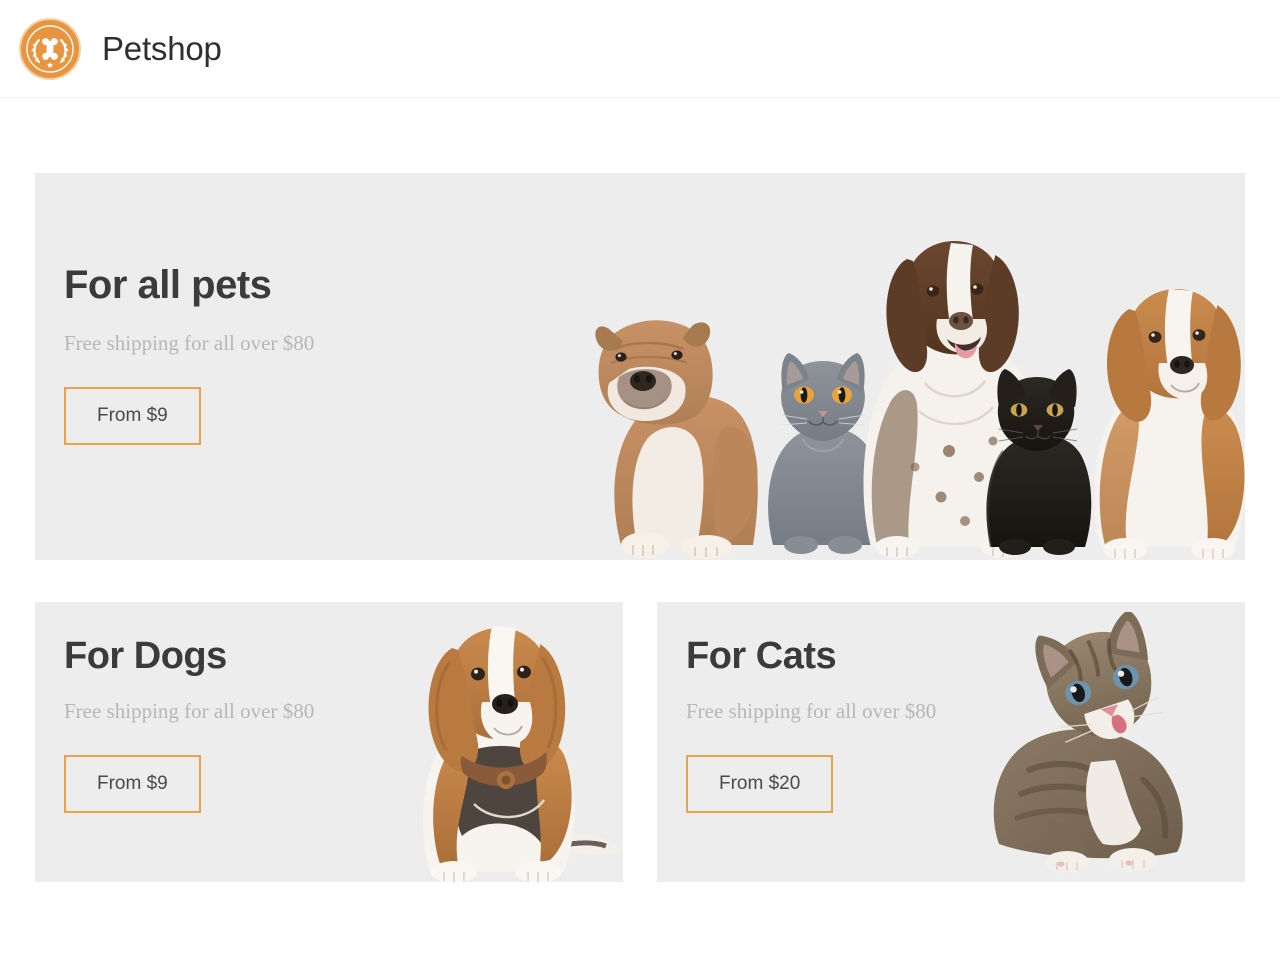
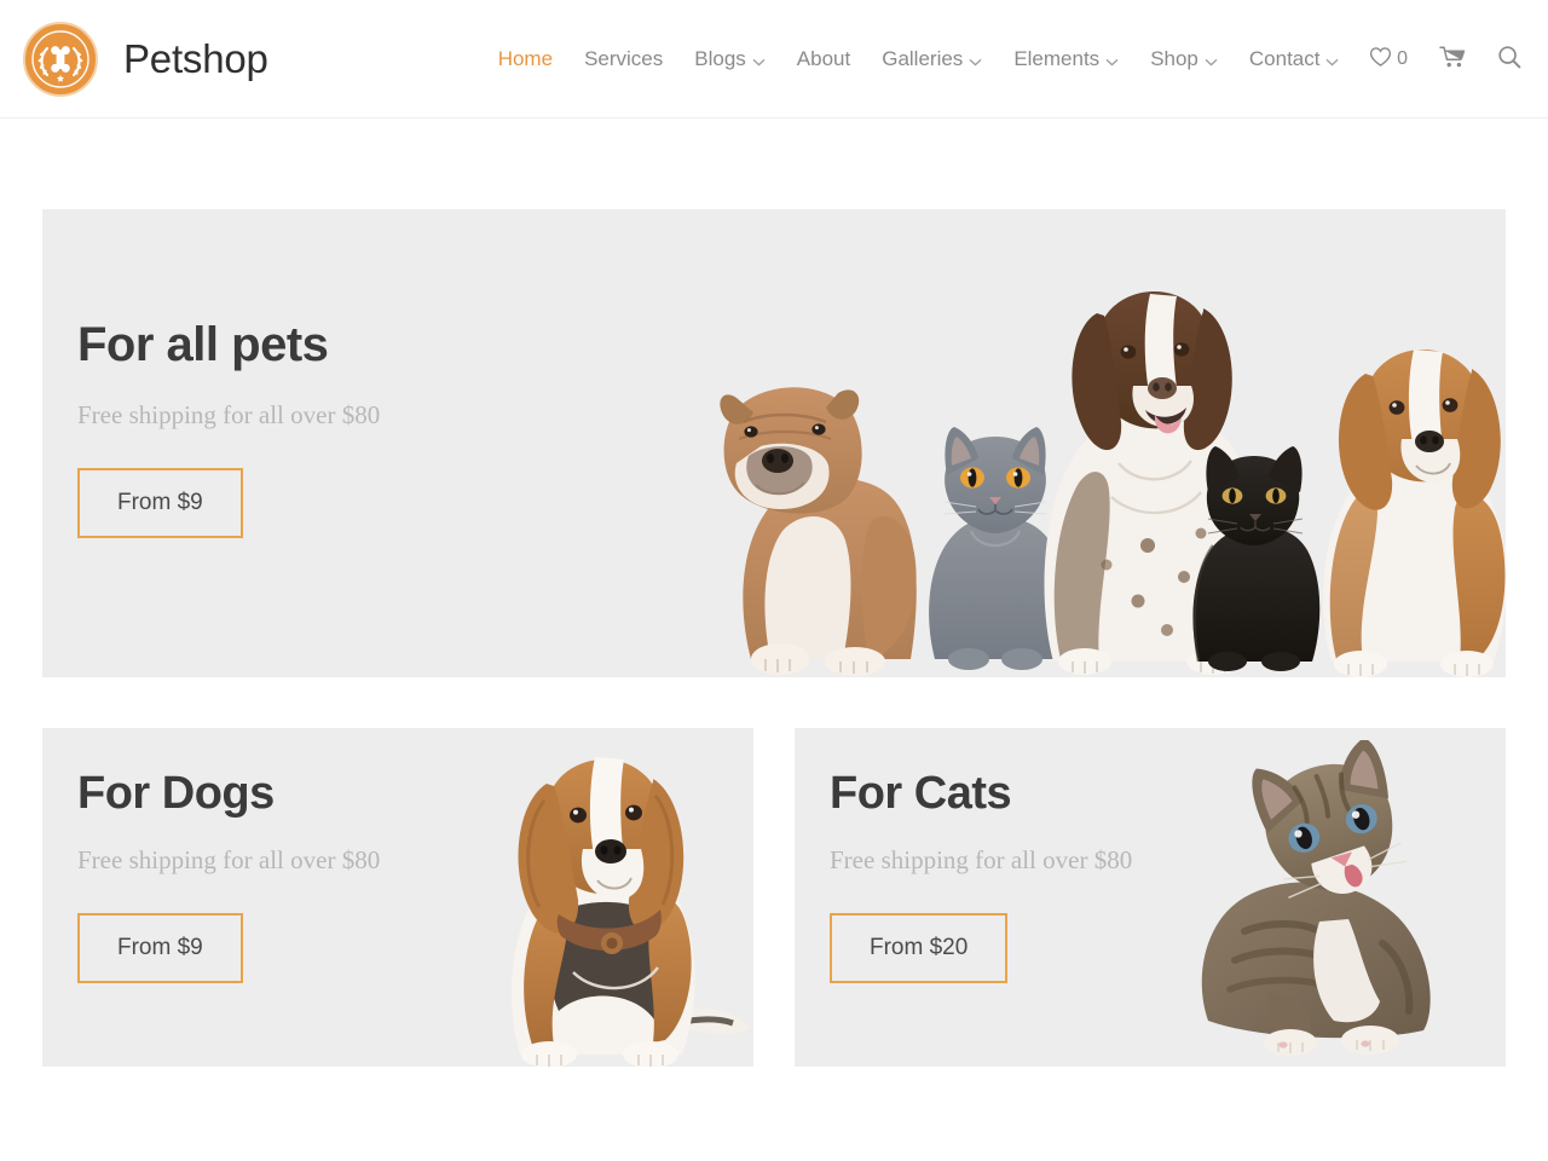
  Petshop
+ Home
+ Services
+ Blogs
+ About
+ Galleries
+ Elements
+ Shop
+ Contact
+ 0
  For all pets
  Free shipping for all over $80
  From $9
  For Dogs
  Free shipping for all over $80
  From $9
  For Cats
  Free shipping for all over $80
  From $20
